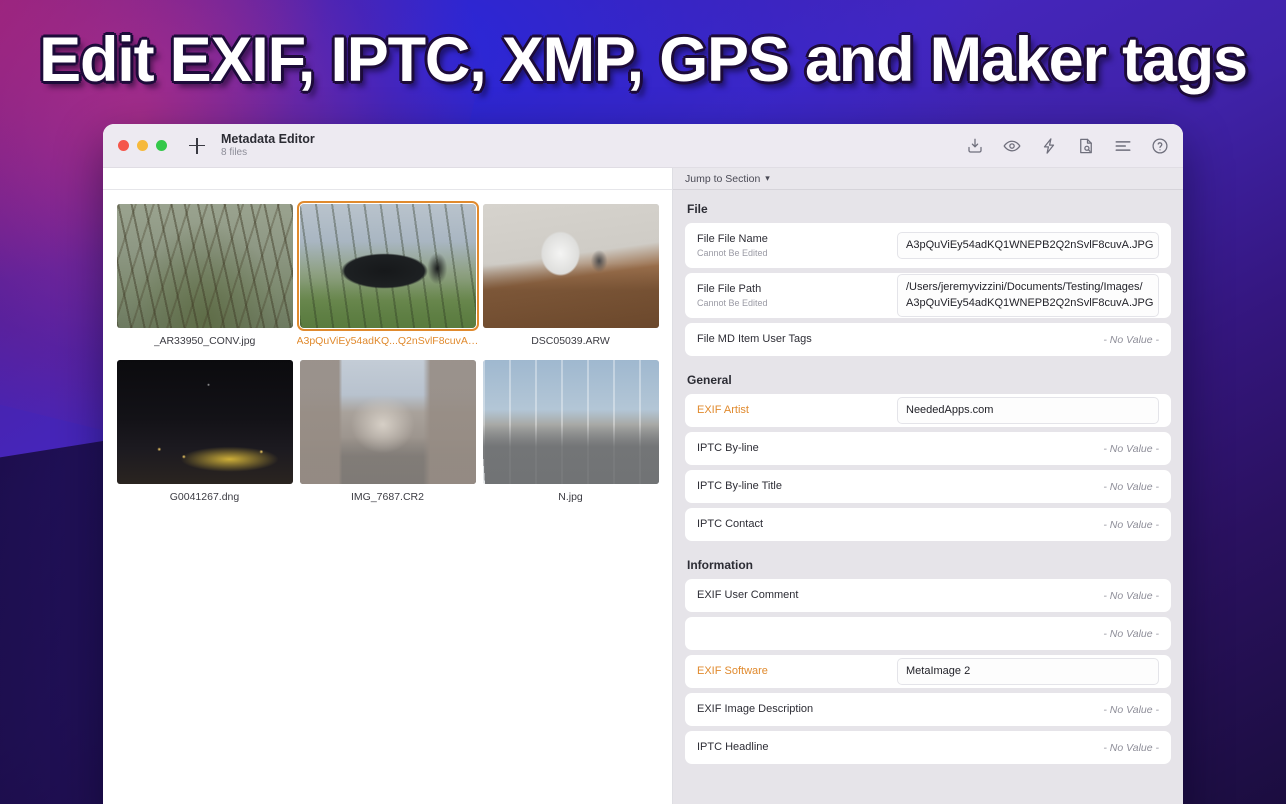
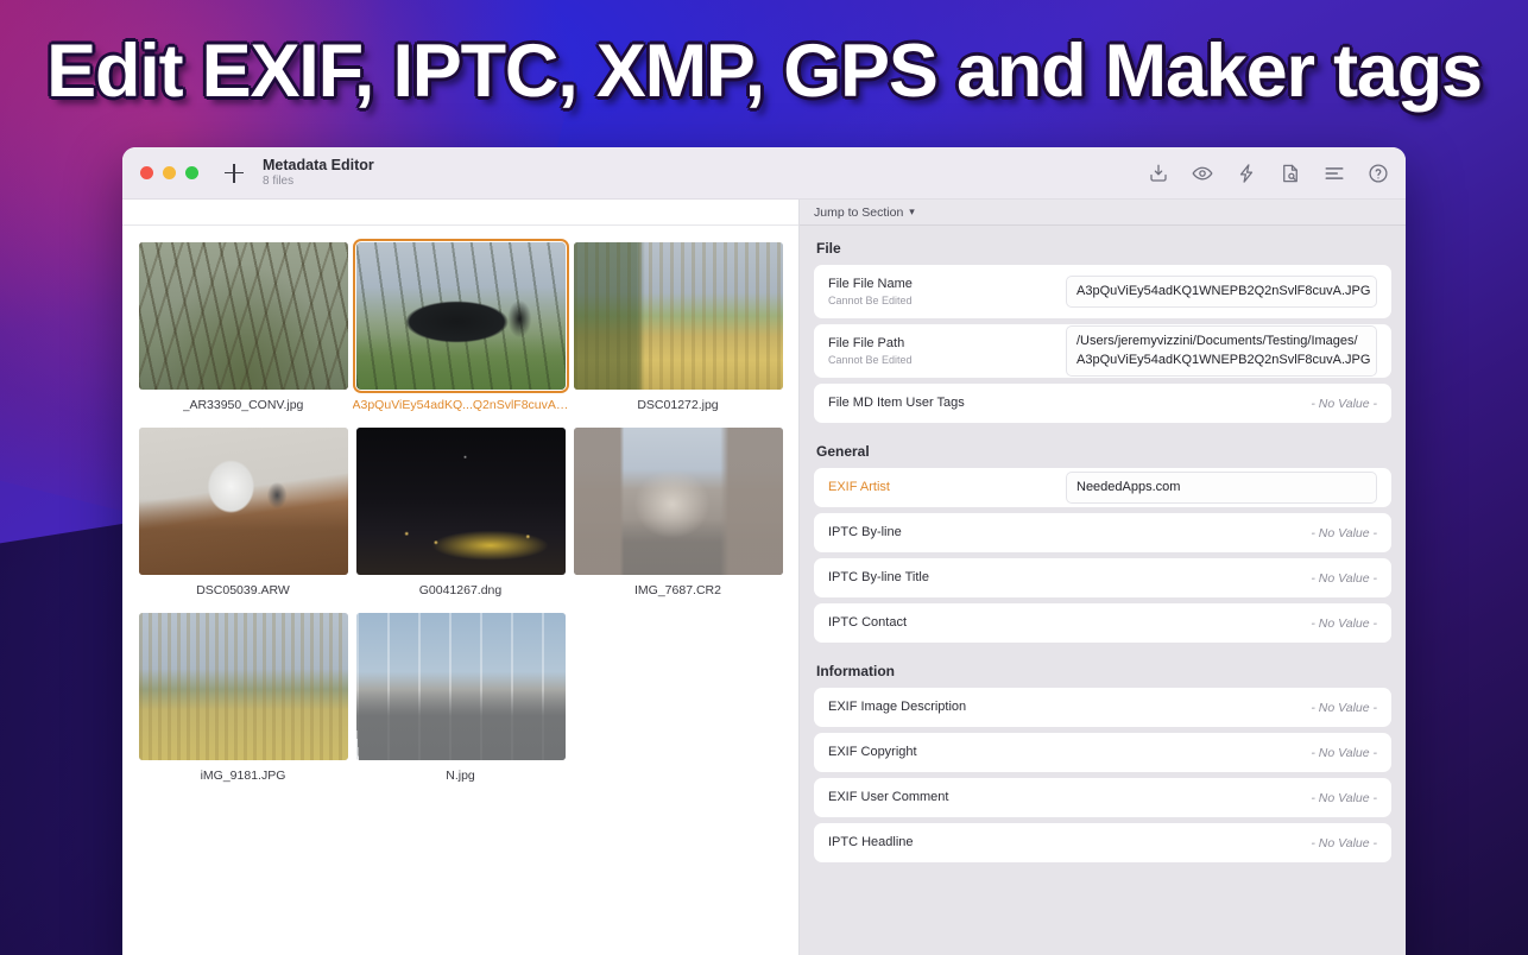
  Edit EXIF, IPTC, XMP, GPS and Maker tags
  Metadata Editor
  8 files
  _AR33950_CONV.jpg
  A3pQuViEy54adKQ...Q2nSvlF8cuvA.J
+ DSC01272.jpg
  DSC05039.ARW
  G0041267.dng
  IMG_7687.CR2
+ iMG_9181.JPG
  N.jpg
  Jump to Section
  ▾
  File
  File File Name
  Cannot Be Edited
  A3pQuViEy54adKQ1WNEPB2Q2nSvlF8cuvA.JPG
  File File Path
  Cannot Be Edited
  /Users/jeremyvizzini/Documents/Testing/Images/
  A3pQuViEy54adKQ1WNEPB2Q2nSvlF8cuvA.JPG
  File MD Item User Tags
  - No Value -
  General
  EXIF Artist
  NeededApps.com
  IPTC By-line
  - No Value -
  IPTC By-line Title
  - No Value -
  IPTC Contact
  - No Value -
  Information
- EXIF User Comment
+ EXIF Image Description
  - No Value -
+ EXIF Copyright
  - No Value -
- EXIF Software
- MetaImage 2
- EXIF Image Description
+ EXIF User Comment
  - No Value -
  IPTC Headline
  - No Value -
